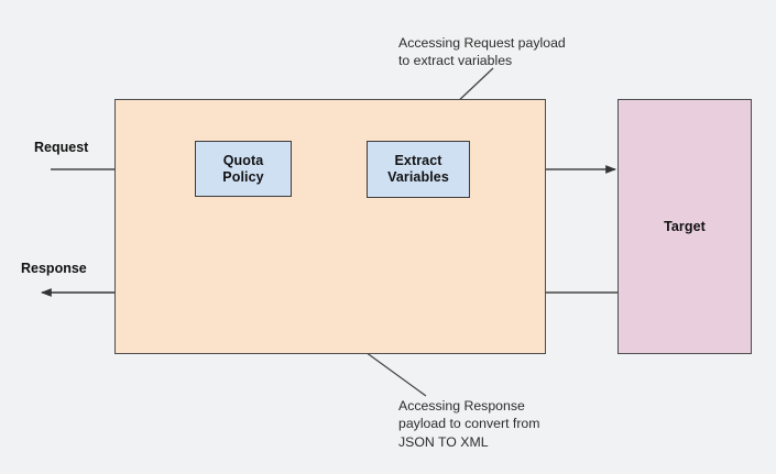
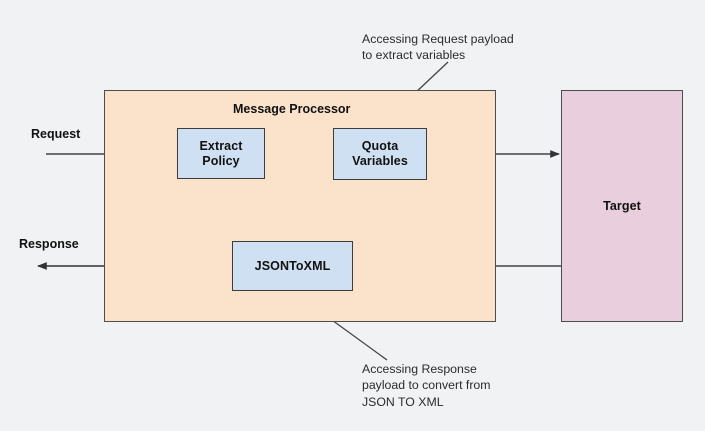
+ Message Processor
  Target
- Quota
+ Extract
  Policy
- Extract
+ Quota
  Variables
+ JSONToXML
  Request
  Response
  Accessing Request payload
  to extract variables
  Accessing Response
  payload to convert from
  JSON TO XML
